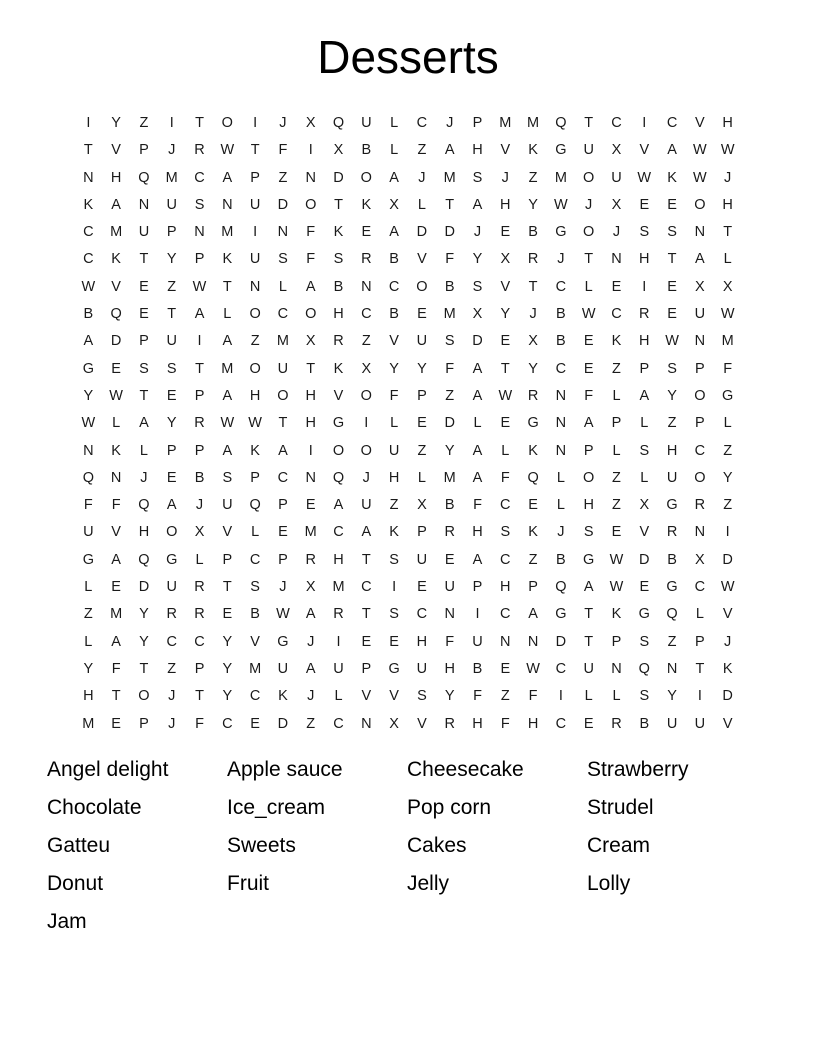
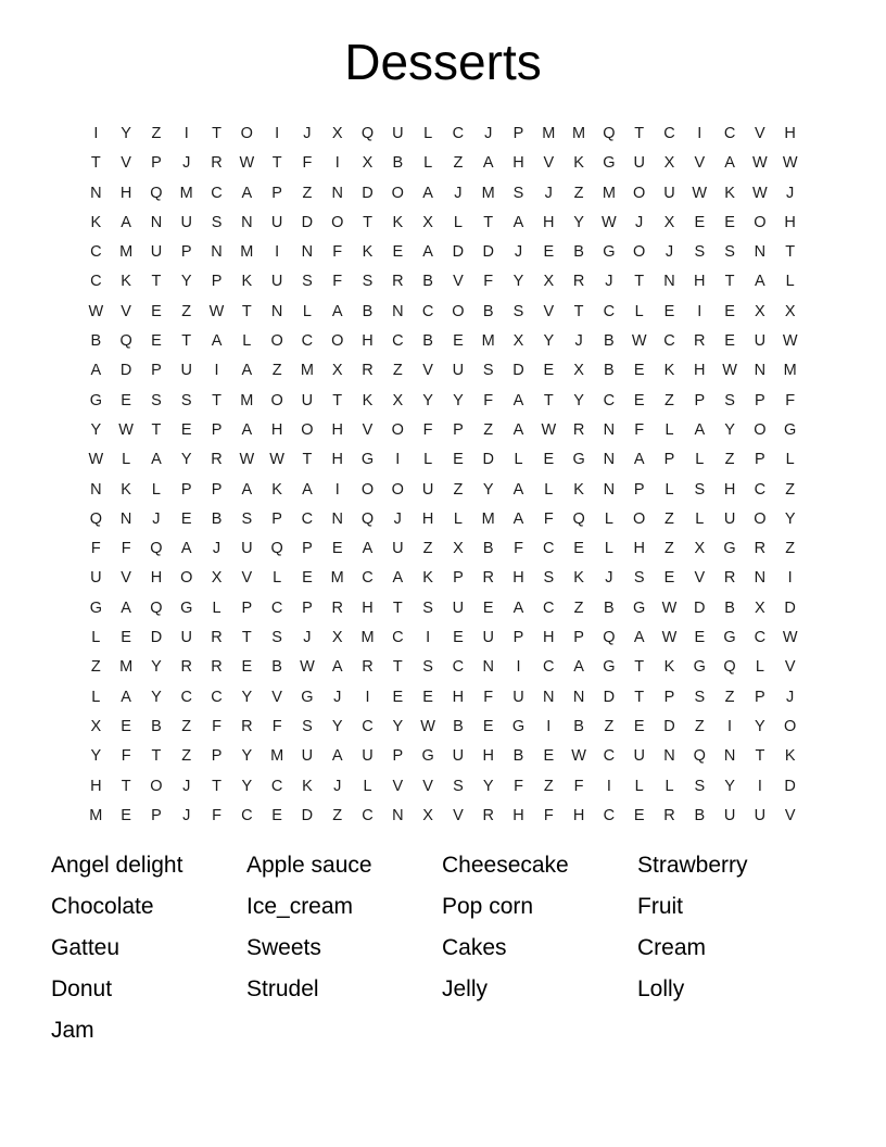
  Desserts
  I	Y	Z	I	T	O	I	J	X	Q	U	L	C	J	P	M	M	Q	T	C	I	C	V	H
  T	V	P	J	R	W	T	F	I	X	B	L	Z	A	H	V	K	G	U	X	V	A	W	W
  N	H	Q	M	C	A	P	Z	N	D	O	A	J	M	S	J	Z	M	O	U	W	K	W	J
  K	A	N	U	S	N	U	D	O	T	K	X	L	T	A	H	Y	W	J	X	E	E	O	H
  C	M	U	P	N	M	I	N	F	K	E	A	D	D	J	E	B	G	O	J	S	S	N	T
  C	K	T	Y	P	K	U	S	F	S	R	B	V	F	Y	X	R	J	T	N	H	T	A	L
  W	V	E	Z	W	T	N	L	A	B	N	C	O	B	S	V	T	C	L	E	I	E	X	X
  B	Q	E	T	A	L	O	C	O	H	C	B	E	M	X	Y	J	B	W	C	R	E	U	W
  A	D	P	U	I	A	Z	M	X	R	Z	V	U	S	D	E	X	B	E	K	H	W	N	M
  G	E	S	S	T	M	O	U	T	K	X	Y	Y	F	A	T	Y	C	E	Z	P	S	P	F
  Y	W	T	E	P	A	H	O	H	V	O	F	P	Z	A	W	R	N	F	L	A	Y	O	G
  W	L	A	Y	R	W	W	T	H	G	I	L	E	D	L	E	G	N	A	P	L	Z	P	L
  N	K	L	P	P	A	K	A	I	O	O	U	Z	Y	A	L	K	N	P	L	S	H	C	Z
  Q	N	J	E	B	S	P	C	N	Q	J	H	L	M	A	F	Q	L	O	Z	L	U	O	Y
  F	F	Q	A	J	U	Q	P	E	A	U	Z	X	B	F	C	E	L	H	Z	X	G	R	Z
  U	V	H	O	X	V	L	E	M	C	A	K	P	R	H	S	K	J	S	E	V	R	N	I
  G	A	Q	G	L	P	C	P	R	H	T	S	U	E	A	C	Z	B	G	W	D	B	X	D
  L	E	D	U	R	T	S	J	X	M	C	I	E	U	P	H	P	Q	A	W	E	G	C	W
  Z	M	Y	R	R	E	B	W	A	R	T	S	C	N	I	C	A	G	T	K	G	Q	L	V
  L	A	Y	C	C	Y	V	G	J	I	E	E	H	F	U	N	N	D	T	P	S	Z	P	J
+ X	E	B	Z	F	R	F	S	Y	C	Y	W	B	E	G	I	B	Z	E	D	Z	I	Y	O
  Y	F	T	Z	P	Y	M	U	A	U	P	G	U	H	B	E	W	C	U	N	Q	N	T	K
  H	T	O	J	T	Y	C	K	J	L	V	V	S	Y	F	Z	F	I	L	L	S	Y	I	D
  M	E	P	J	F	C	E	D	Z	C	N	X	V	R	H	F	H	C	E	R	B	U	U	V
  Angel delight	Apple sauce	Cheesecake	Strawberry
- Chocolate	Ice_cream	Pop corn	Strudel
+ Chocolate	Ice_cream	Pop corn	Fruit
  Gatteu	Sweets	Cakes	Cream
- Donut	Fruit	Jelly	Lolly
+ Donut	Strudel	Jelly	Lolly
  Jam
